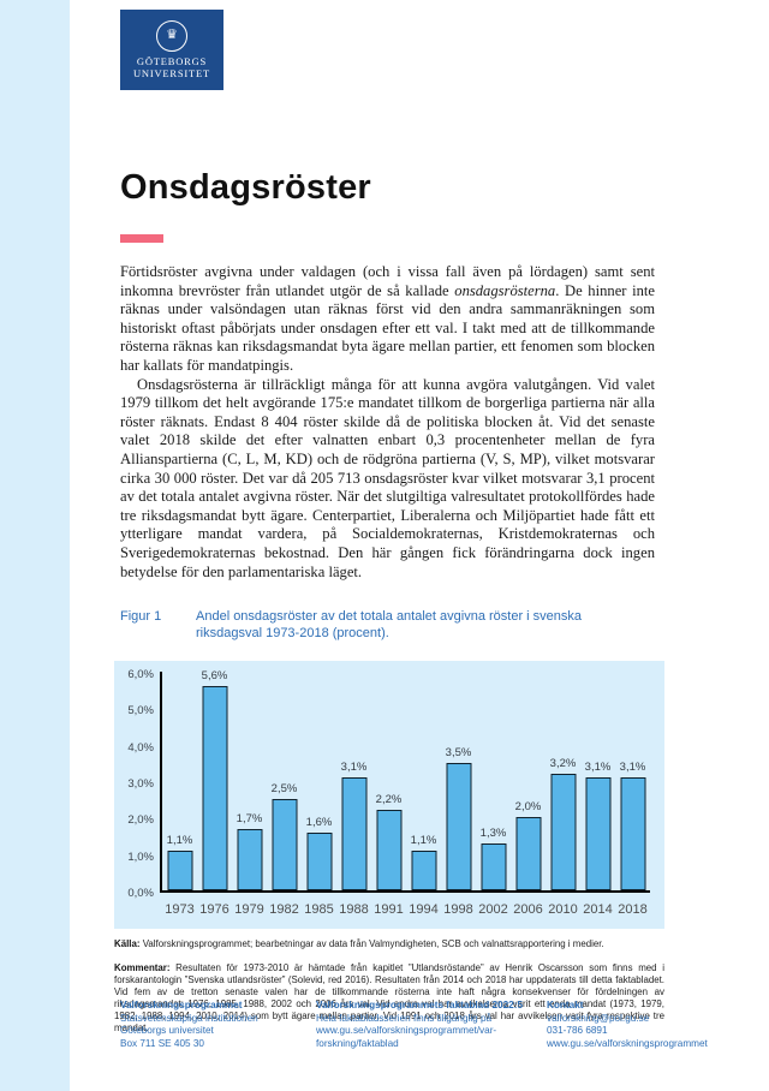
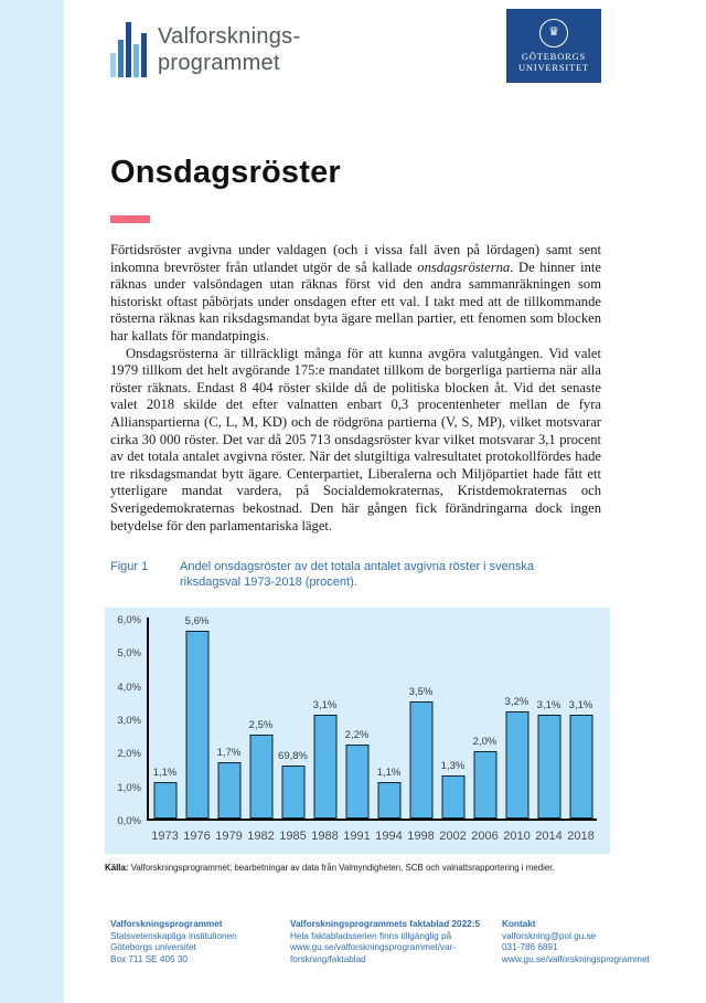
+ Valforsknings-
+ programmet
  ♛
  GÖTEBORGS
  UNIVERSITET
  Onsdagsröster
  Förtidsröster avgivna under valdagen (och i vissa fall även på lördagen) samt sent inkomna brevröster från utlandet utgör de så kallade onsdagsrösterna. De hinner inte räknas under valsöndagen utan räknas först vid den andra sammanräkningen som historiskt oftast påbörjats under onsdagen efter ett val. I takt med att de tillkommande rösterna räknas kan riksdagsmandat byta ägare mellan partier, ett fenomen som blocken har kallats för mandatpingis.
  Onsdagsrösterna är tillräckligt många för att kunna avgöra valutgången. Vid valet 1979 tillkom det helt avgörande 175:e mandatet tillkom de borgerliga partierna när alla röster räknats. Endast 8 404 röster skilde då de politiska blocken åt. Vid det senaste valet 2018 skilde det efter valnatten enbart 0,3 procentenheter mellan de fyra Allianspartierna (C, L, M, KD) och de rödgröna partierna (V, S, MP), vilket motsvarar cirka 30 000 röster. Det var då 205 713 onsdagsröster kvar vilket motsvarar 3,1 procent av det totala antalet avgivna röster. När det slutgiltiga valresultatet protokollfördes hade tre riksdagsmandat bytt ägare. Centerpartiet, Liberalerna och Miljöpartiet hade fått ett ytterligare mandat vardera, på Socialdemokraternas, Kristdemokraternas och Sverigedemokraternas bekostnad. Den här gången fick förändringarna dock ingen betydelse för den parlamentariska läget.
  Figur 1
  Andel onsdagsröster av det totala antalet avgivna röster i svenska riksdagsval 1973-2018 (procent).
  0,0%
  1,0%
  2,0%
  3,0%
  4,0%
  5,0%
  6,0%
  1,1%
  1973
  5,6%
  1976
  1,7%
  1979
  2,5%
  1982
- 1,6%
+ 69,8%
  1985
  3,1%
  1988
  2,2%
  1991
  1,1%
  1994
  3,5%
  1998
  1,3%
  2002
  2,0%
  2006
  3,2%
  2010
  3,1%
  2014
  3,1%
  2018
  Källa: Valforskningsprogrammet; bearbetningar av data från Valmyndigheten, SCB och valnattsrapportering i medier.
- Kommentar: Resultaten för 1973-2010 är hämtade från kapitlet ”Utlandsröstande” av Henrik Oscarsson som finns med i forskarantologin ”Svenska utlandsröster” (Solevid, red 2016). Resultaten från 2014 och 2018 har uppdaterats till detta faktabladet. Vid fem av de tretton senaste valen har de tillkommande rösterna inte haft några konsekvenser för fördelningen av riksdagsmandat: 1976, 1985, 1988, 2002 och 2006 års val. Vid andra val har avvikelserna varit ett enda mandat (1973, 1979, 1982, 1988, 1994, 2010, 2014) som bytt ägare mellan partier. Vid 1991 och 2018 års val har avvikelsen varit fyra respektive tre mandat.
  Valforskningsprogrammet
  Statsvetenskapliga institutionen
  Göteborgs universitet
  Box 711 SE 405 30
  Valforskningsprogrammets faktablad 2022:5
  Hela faktabladsserien finns tillgänglig på
  www.gu.se/valforskningsprogrammet/var-
  forskning/faktablad
  Kontakt
  valforskning@pol.gu.se
  031-786 6891
  www.gu.se/valforskningsprogrammet
